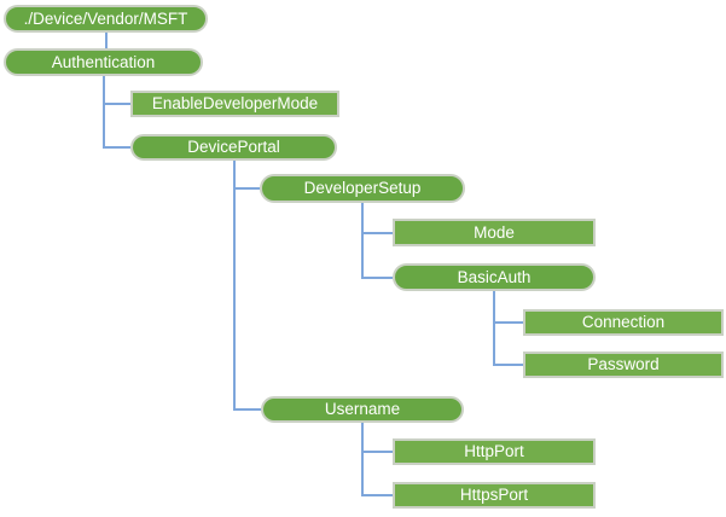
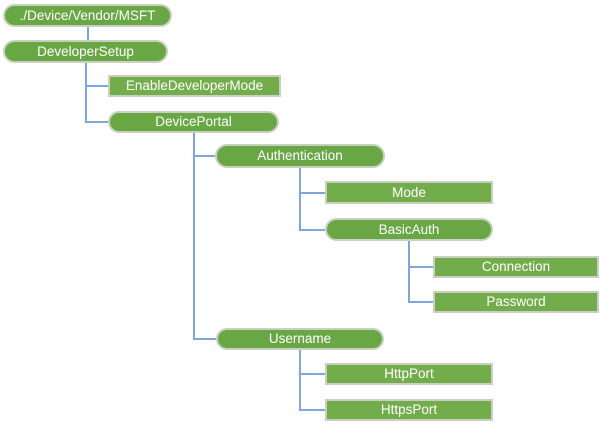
  ./Device/Vendor/MSFT
- Authentication
+ DeveloperSetup
  EnableDeveloperMode
  DevicePortal
- DeveloperSetup
+ Authentication
  Mode
  BasicAuth
  Connection
  Password
  Username
  HttpPort
  HttpsPort
